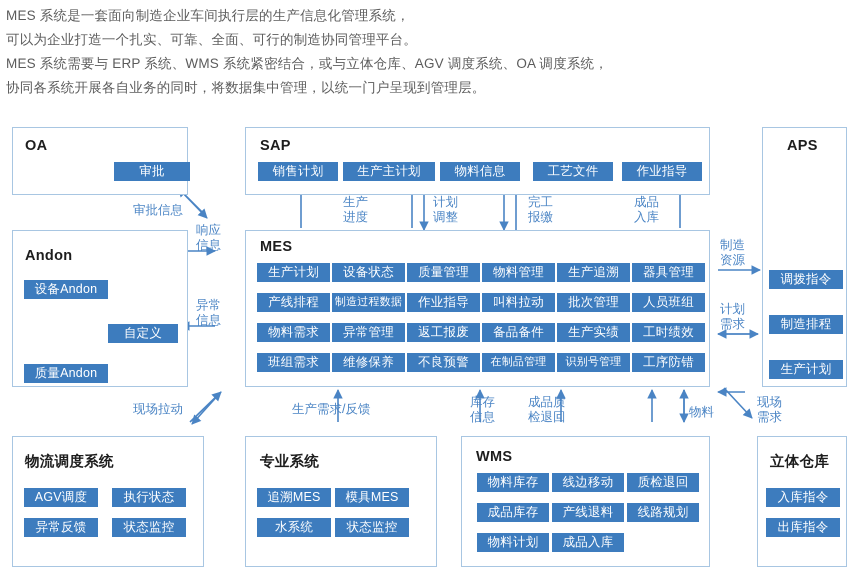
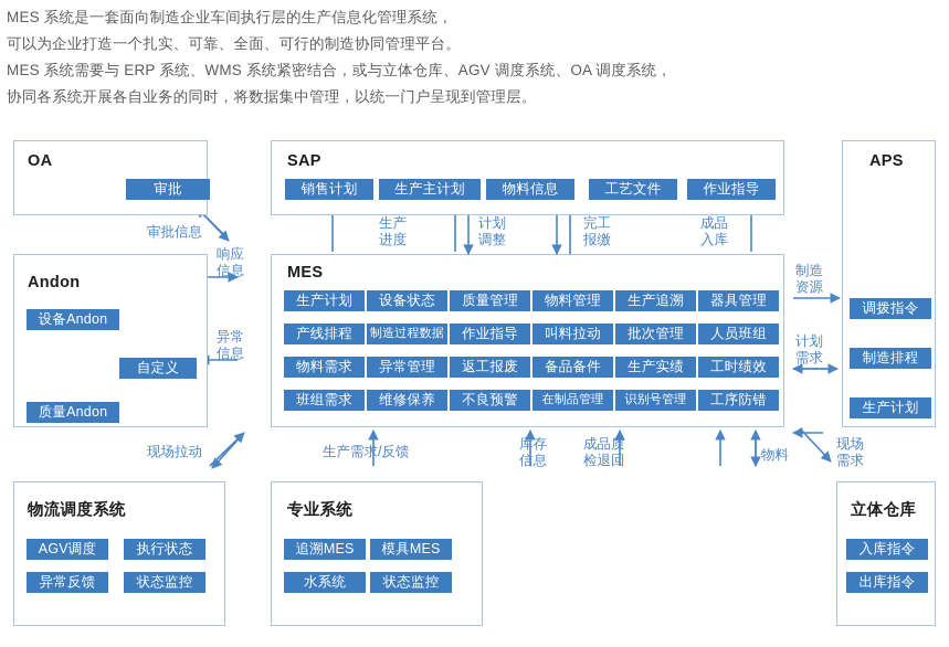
  MES 系统是一套面向制造企业车间执行层的生产信息化管理系统，
  可以为企业打造一个扎实、可靠、全面、可行的制造协同管理平台。
  MES 系统需要与 ERP 系统、WMS 系统紧密结合，或与立体仓库、AGV 调度系统、OA 调度系统，
  协同各系统开展各自业务的同时，将数据集中管理，以统一门户呈现到管理层。
  OA
  审批
  SAP
  销售计划
  生产主计划
  物料信息
  工艺文件
  作业指导
  APS
  调拨指令
  制造排程
  生产计划
  Andon
  设备Andon
  自定义
  质量Andon
  MES
  生产计划
  设备状态
  质量管理
  物料管理
  生产追溯
  器具管理
  产线排程
  制造过程数据
  作业指导
  叫料拉动
  批次管理
  人员班组
  物料需求
  异常管理
  返工报废
  备品备件
  生产实绩
  工时绩效
  班组需求
  维修保养
  不良预警
  在制品管理
  识别号管理
  工序防错
  物流调度系统
  AGV调度
  执行状态
  异常反馈
  状态监控
  专业系统
  追溯MES
  模具MES
  水系统
  状态监控
- WMS
- 物料库存
- 线边移动
- 质检退回
- 成品库存
- 产线退料
- 线路规划
- 物料计划
- 成品入库
  立体仓库
  入库指令
  出库指令
  审批信息
  响应
  信息
  异常
  信息
  生产
  进度
  计划
  调整
  完工
  报缴
  成品
  入库
  制造
  资源
  计划
  需求
  现场拉动
  生产需求/反馈
  库存
  信息
  成品质
  检退回
  物料
  现场
  需求
